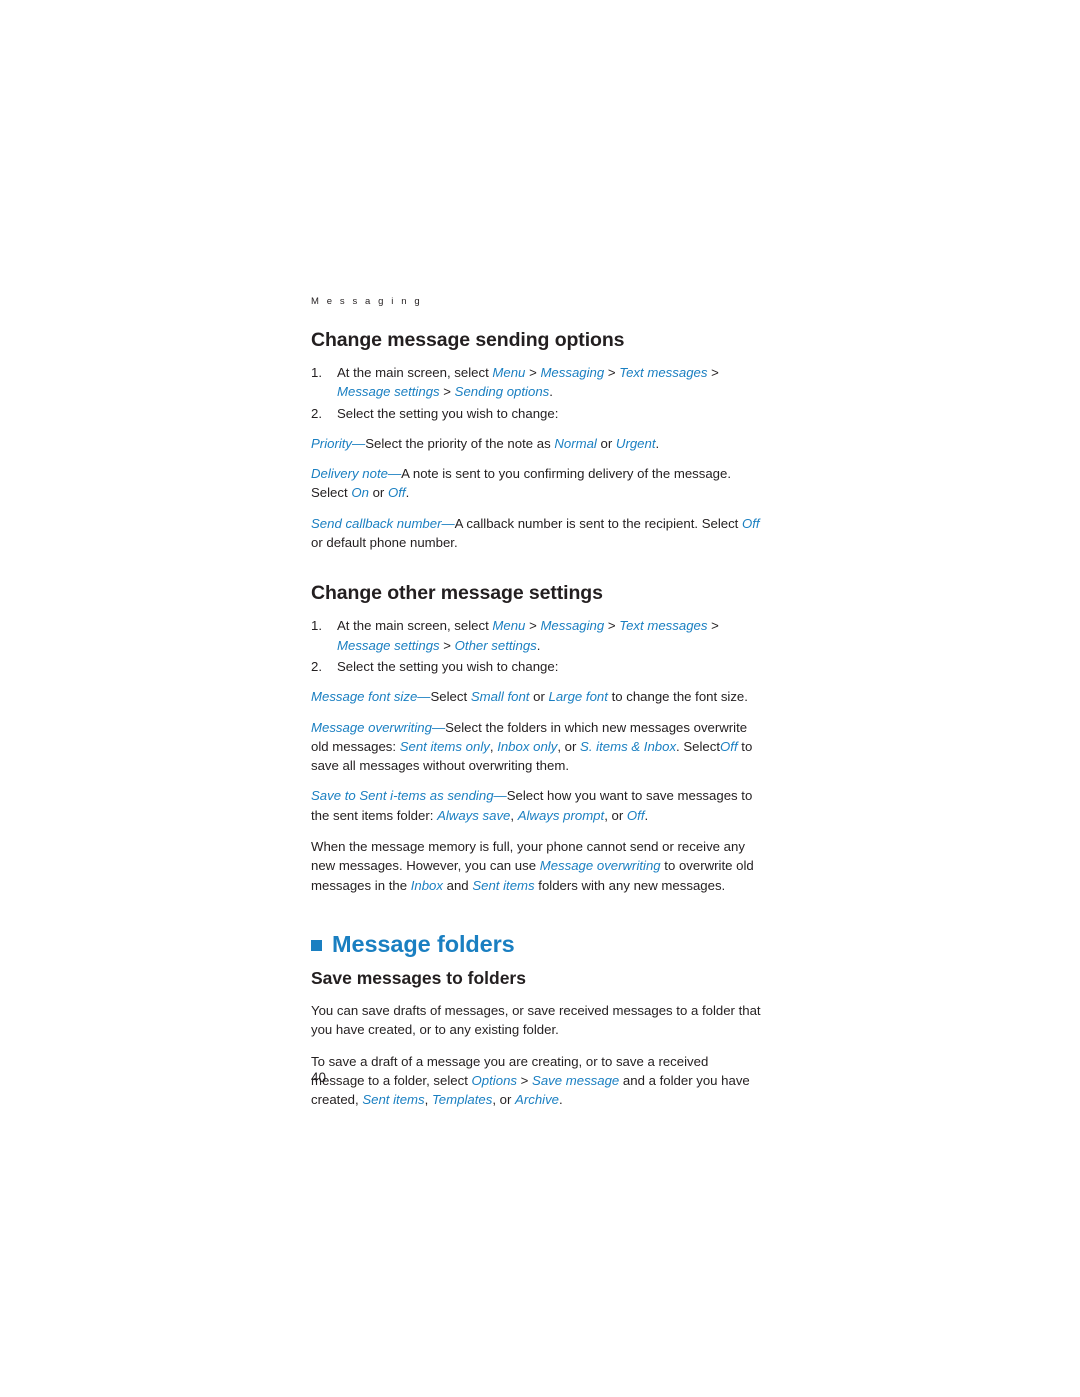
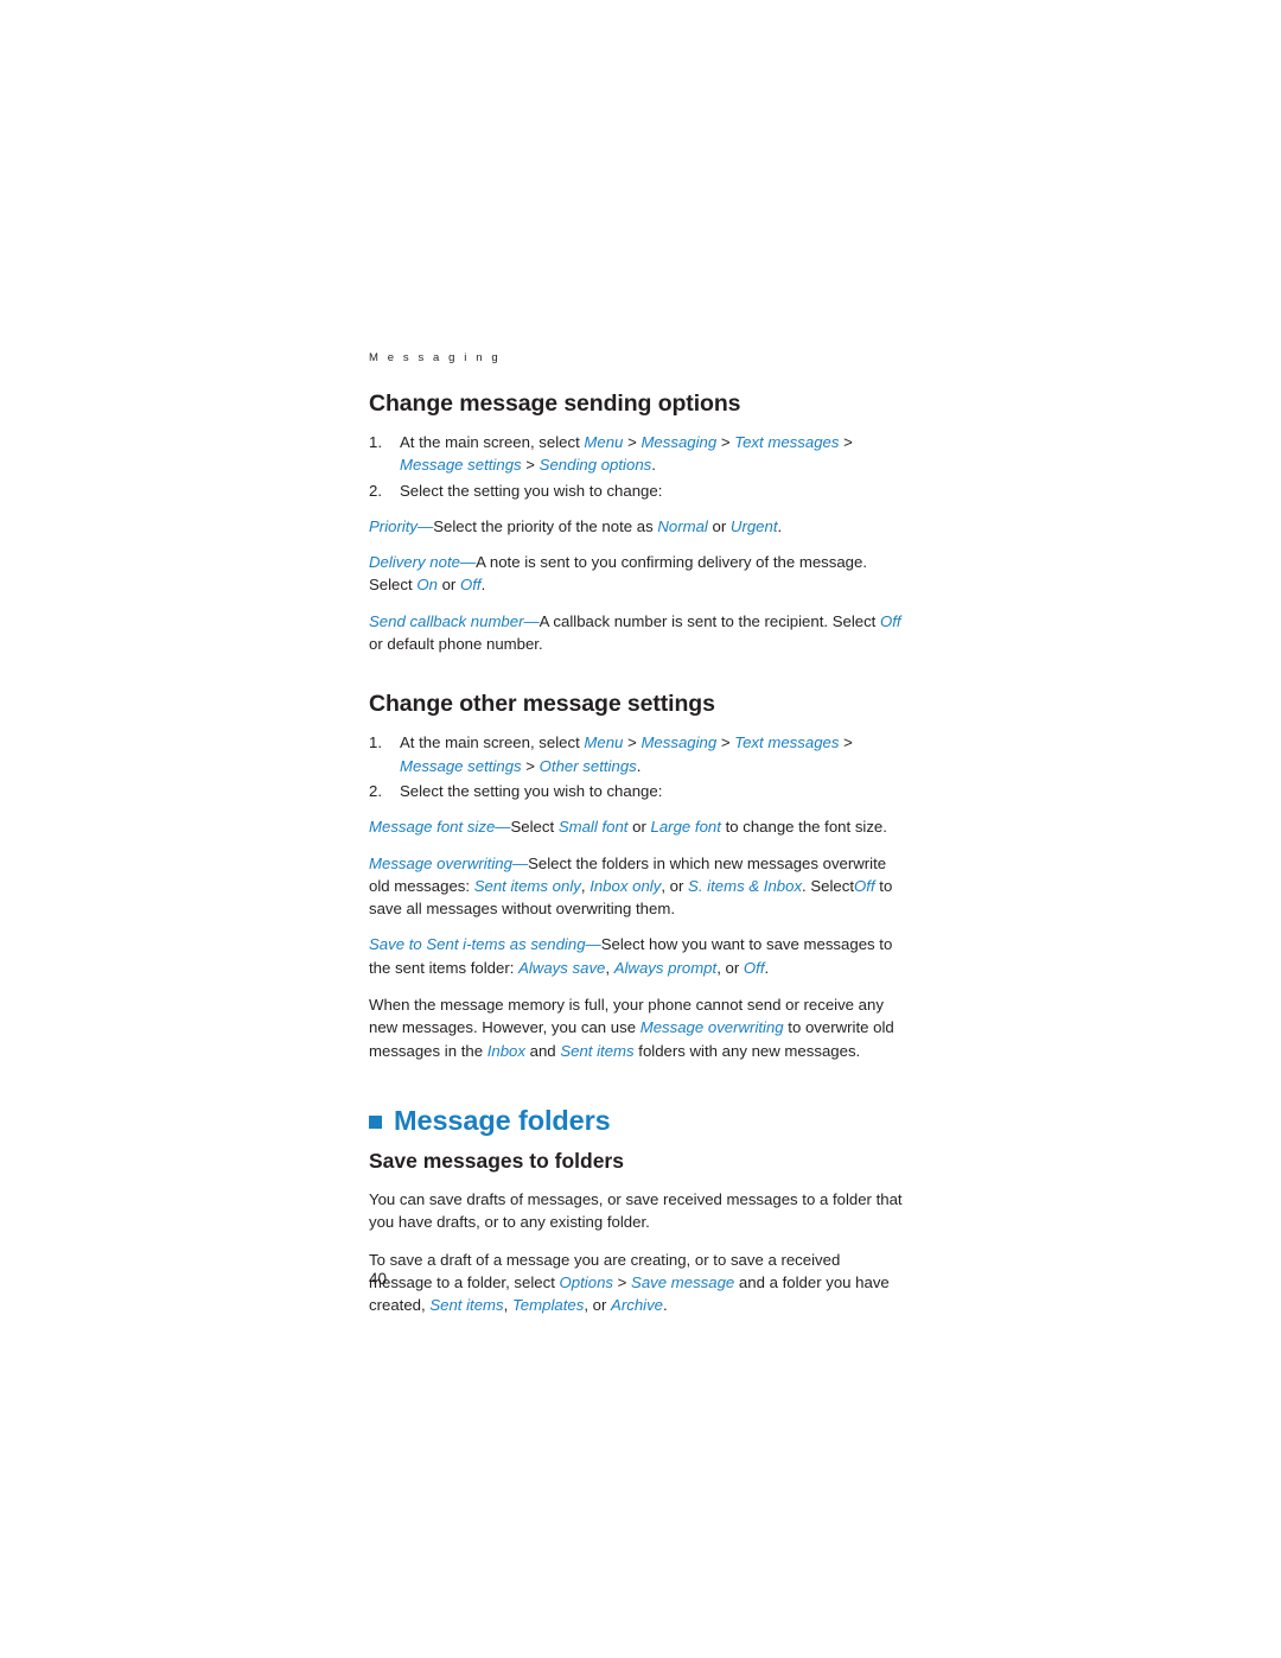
  M e s s a g i n g
  Change message sending options
  1.
  At the main screen, select Menu > Messaging > Text messages > Message settings > Sending options.
  2.
  Select the setting you wish to change:
  Priority—Select the priority of the note as Normal or Urgent.
  Delivery note—A note is sent to you confirming delivery of the message. Select On or Off.
  Send callback number—A callback number is sent to the recipient. Select Off or default phone number.
  Change other message settings
  1.
  At the main screen, select Menu > Messaging > Text messages > Message settings > Other settings.
  2.
  Select the setting you wish to change:
  Message font size—Select Small font or Large font to change the font size.
  Message overwriting—Select the folders in which new messages overwrite old messages: Sent items only, Inbox only, or S. items & Inbox. SelectOff to save all messages without overwriting them.
  Save to Sent i-tems as sending—Select how you want to save messages to the sent items folder: Always save, Always prompt, or Off.
  When the message memory is full, your phone cannot send or receive any new messages. However, you can use Message overwriting to overwrite old messages in the Inbox and Sent items folders with any new messages.
  Message folders
  Save messages to folders
- You can save drafts of messages, or save received messages to a folder that you have created, or to any existing folder.
+ You can save drafts of messages, or save received messages to a folder that you have drafts, or to any existing folder.
  To save a draft of a message you are creating, or to save a received message to a folder, select Options > Save message and a folder you have created, Sent items, Templates, or Archive.
  40
